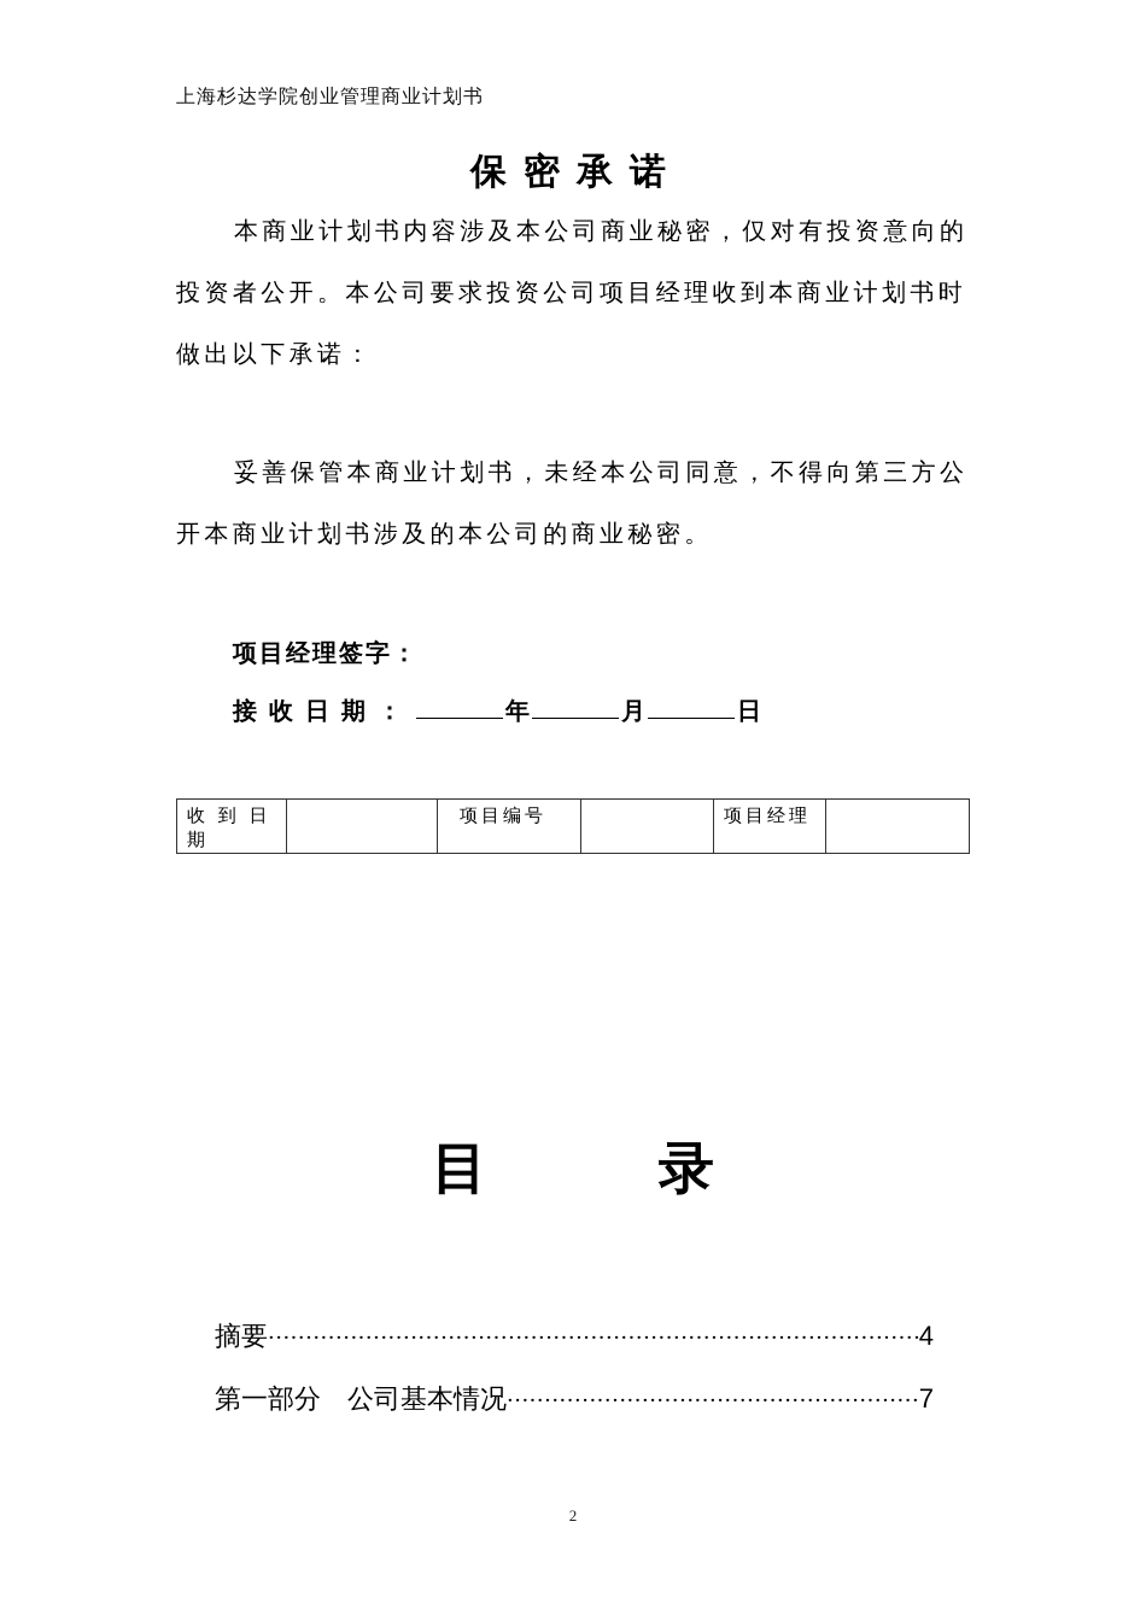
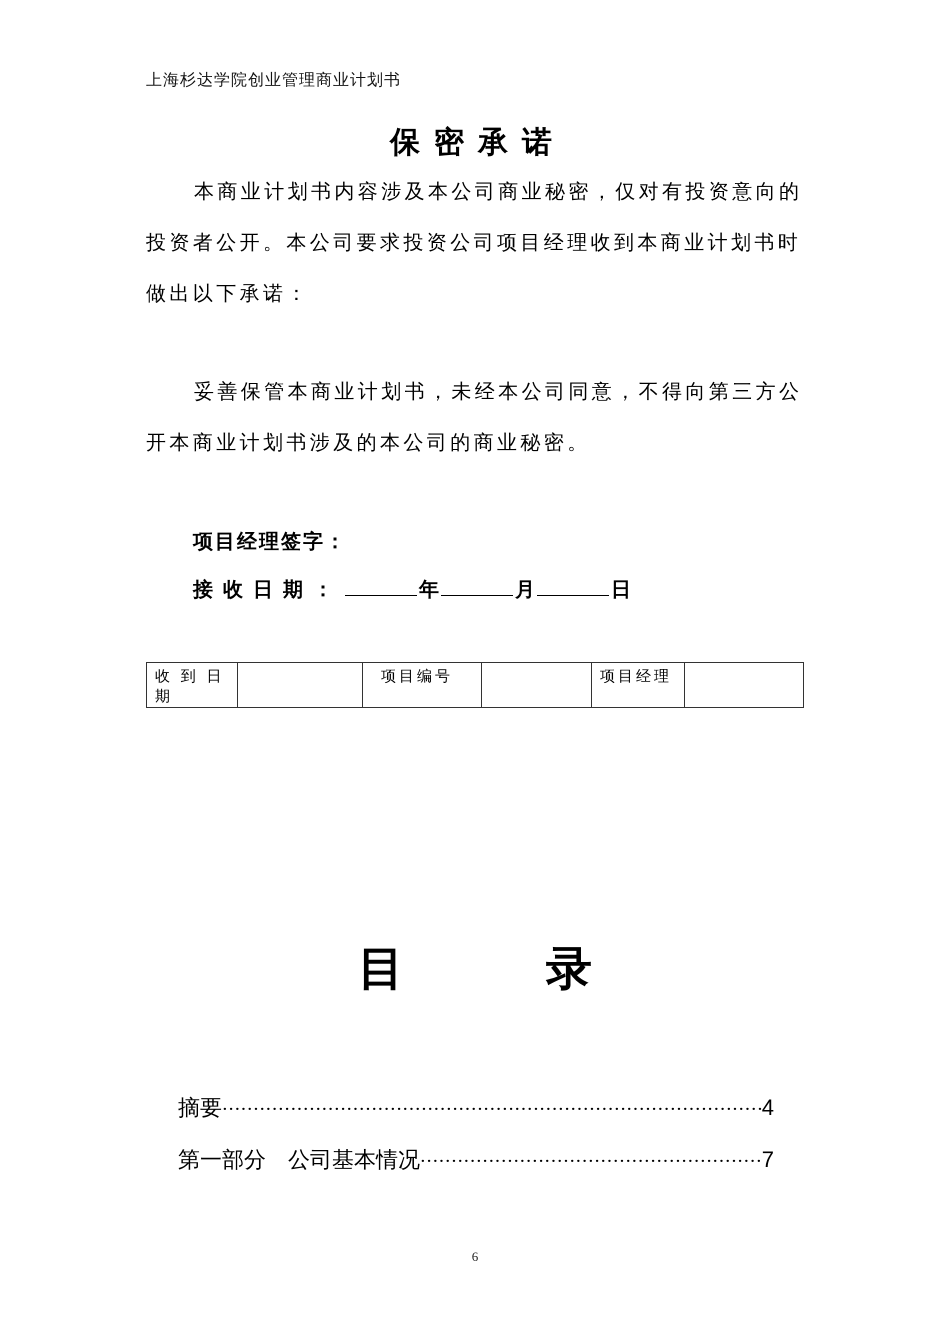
  上海杉达学院创业管理商业计划书
  保密承诺
  本商业计划书内容涉及本公司商业秘密，仅对有投资意向的
  投资者公开。本公司要求投资公司项目经理收到本商业计划书时
  做出以下承诺：
  妥善保管本商业计划书，未经本公司同意，不得向第三方公
  开本商业计划书涉及的本公司的商业秘密。
  项目经理签字：
  接收日期：
  年
  月
  日
  收 到 日期		项目编号		项目经理
  目 录
  摘要
  ·······················································································
  4
  第一部分 公司基本情况
  7
- 2
+ 6
